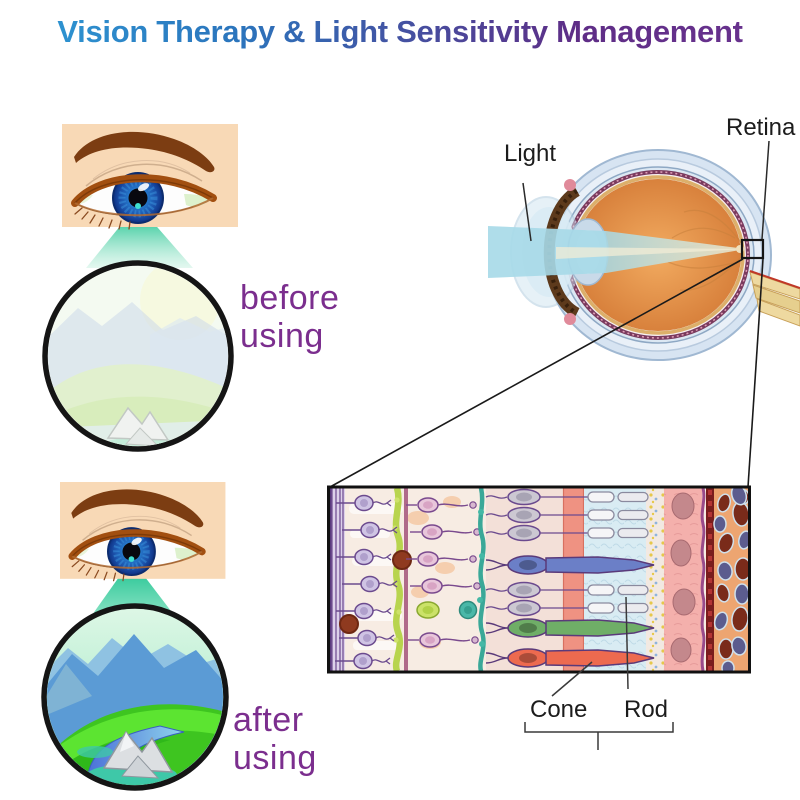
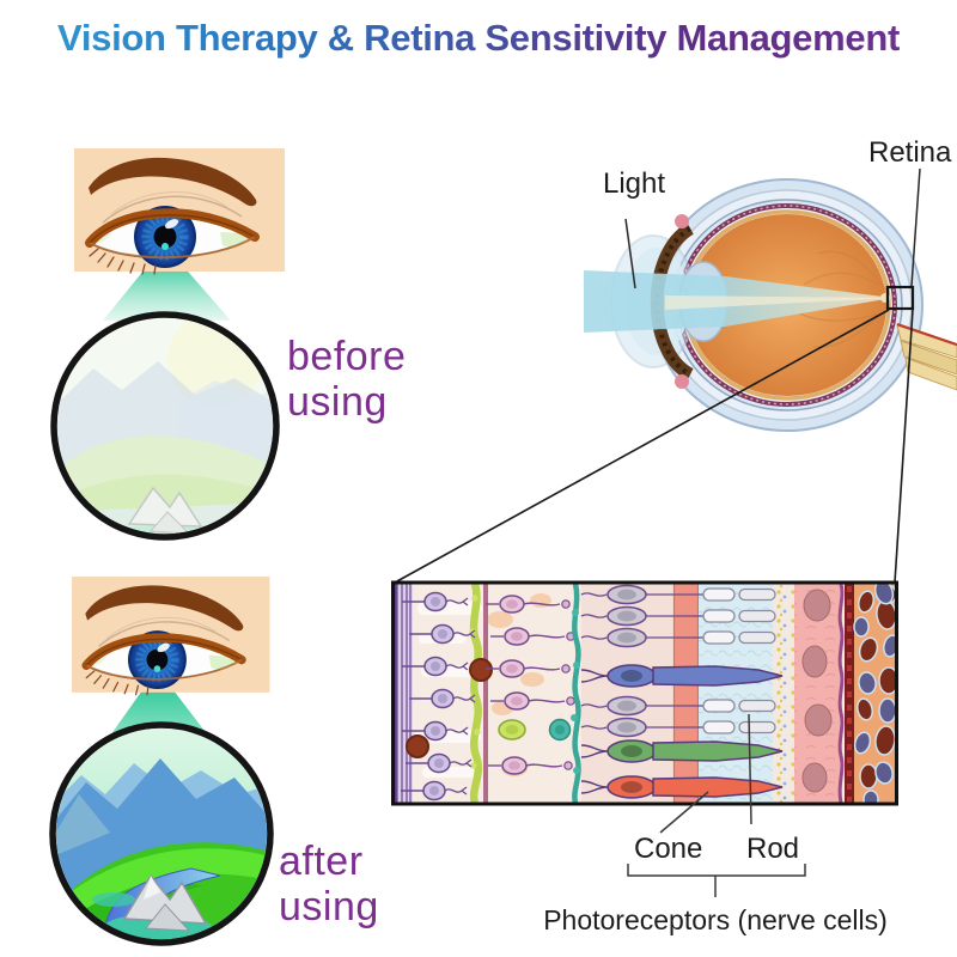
- Vision Therapy & Light Sensitivity Management
+ Vision Therapy & Retina Sensitivity Management
  before
  using
  after
  using
  Light
  Retina
  Cone
  Rod
+ Photoreceptors (nerve cells)
